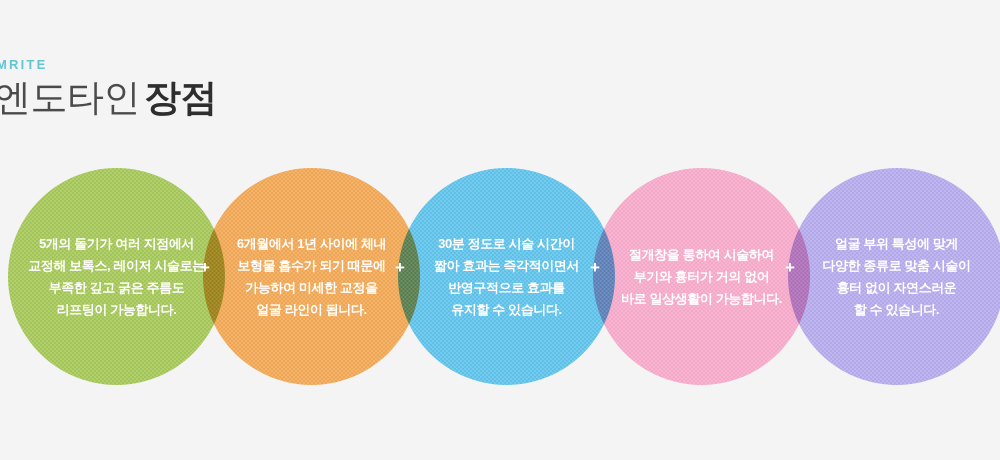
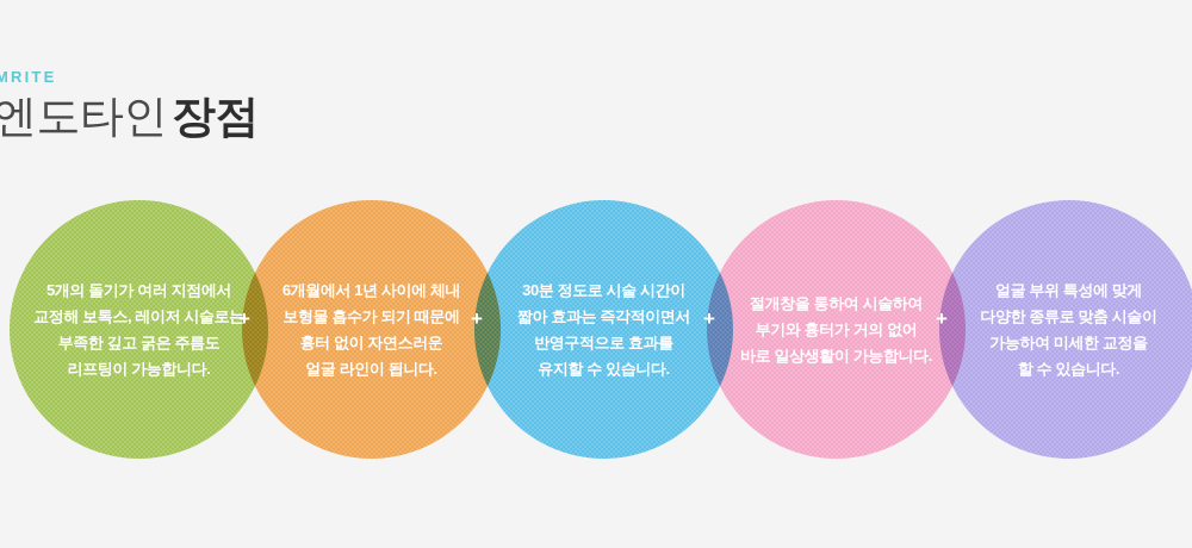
  MRITE
  엔도타인장점
  5개의 돌기가 여러 지점에서
  교정해 보톡스, 레이저 시술로는
  부족한 깊고 굵은 주름도
  리프팅이 가능합니다.
  6개월에서 1년 사이에 체내
  보형물 흡수가 되기 때문에
- 가능하여 미세한 교정을
+ 흉터 없이 자연스러운
  얼굴 라인이 됩니다.
  30분 정도로 시술 시간이
  짧아 효과는 즉각적이면서
  반영구적으로 효과를
  유지할 수 있습니다.
  절개창을 통하여 시술하여
  부기와 흉터가 거의 없어
  바로 일상생활이 가능합니다.
  얼굴 부위 특성에 맞게
  다양한 종류로 맞춤 시술이
- 흉터 없이 자연스러운
+ 가능하여 미세한 교정을
  할 수 있습니다.
  +
  +
  +
  +
